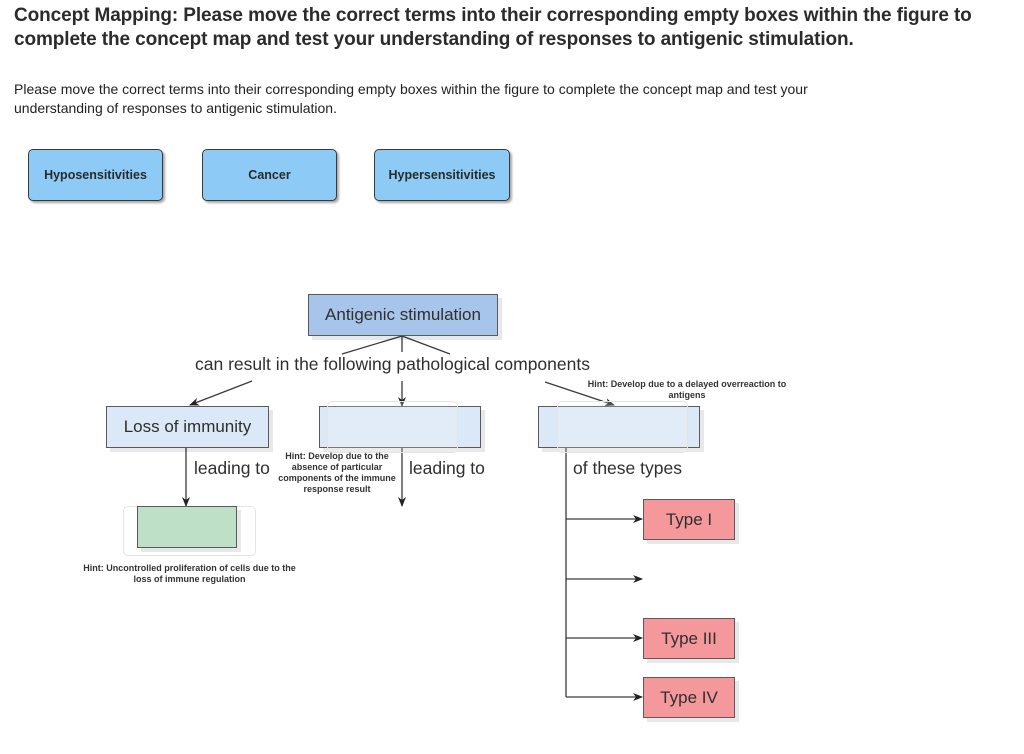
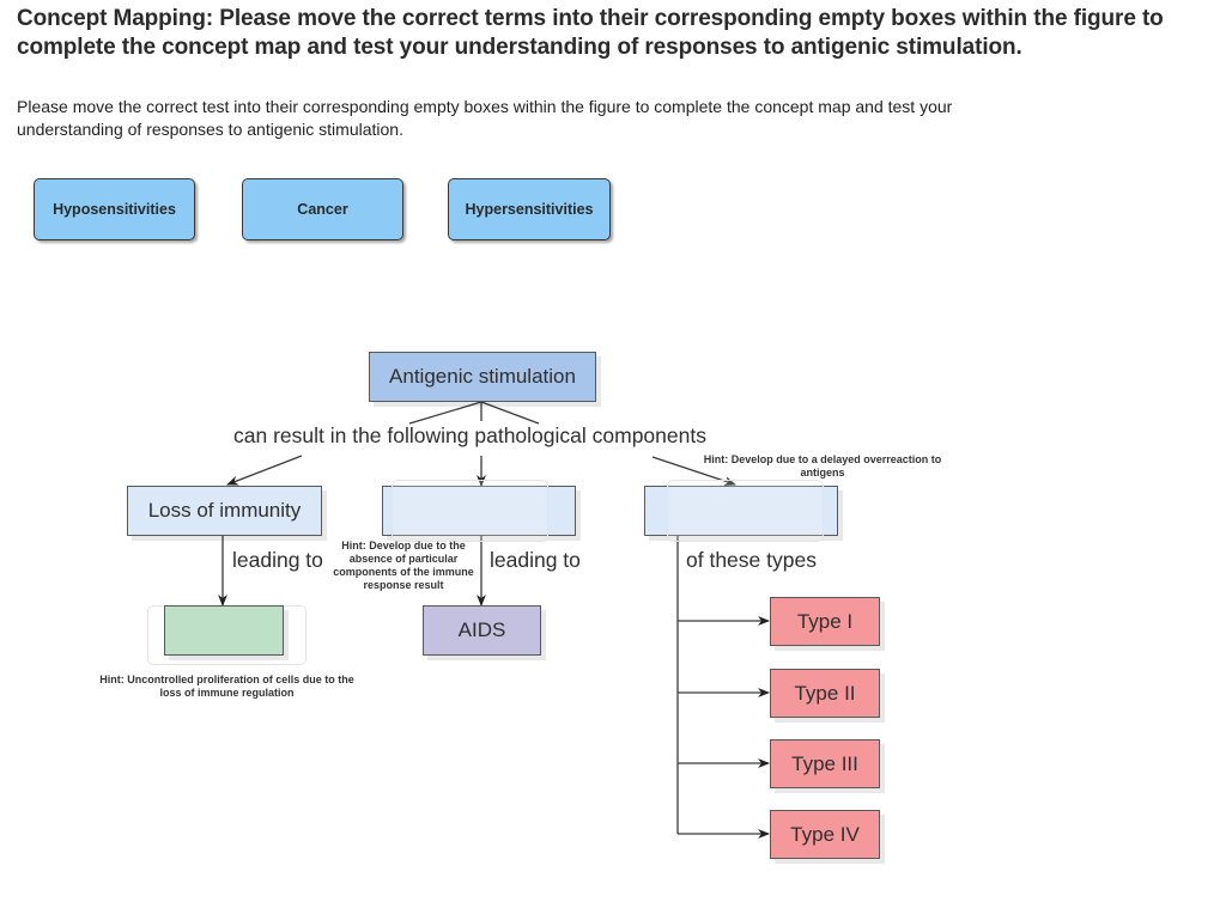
  Concept Mapping: Please move the correct terms into their corresponding empty boxes within the figure to complete the concept map and test your understanding of responses to antigenic stimulation.
- Please move the correct terms into their corresponding empty boxes within the figure to complete the concept map and test your understanding of responses to antigenic stimulation.
+ Please move the correct test into their corresponding empty boxes within the figure to complete the concept map and test your understanding of responses to antigenic stimulation.
  Hyposensitivities
  Cancer
  Hypersensitivities
  Antigenic stimulation
  can result in the following pathological components
  Hint: Develop due to a delayed overreaction to antigens
  Loss of immunity
  leading to
  leading to
  Hint: Develop due to the absence of particular components of the immune response result
  of these types
  Hint: Uncontrolled proliferation of cells due to the loss of immune regulation
+ AIDS
  Type I
+ Type II
  Type III
  Type IV
